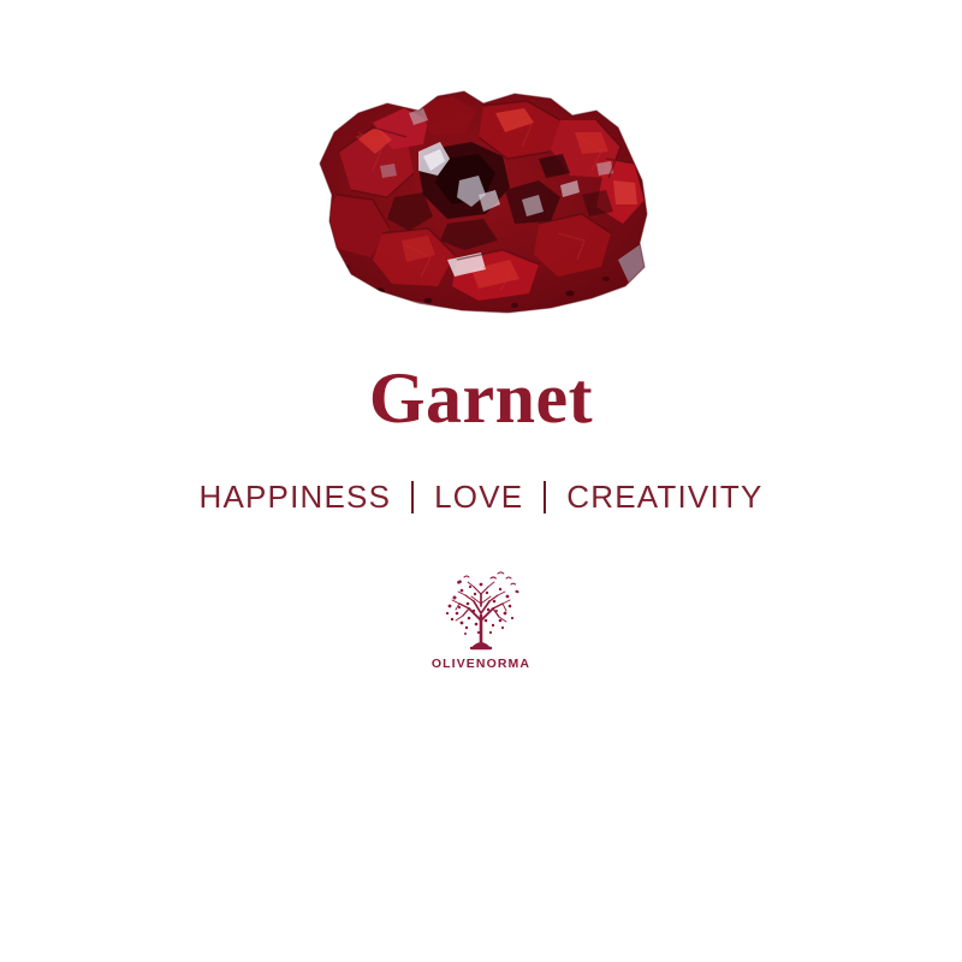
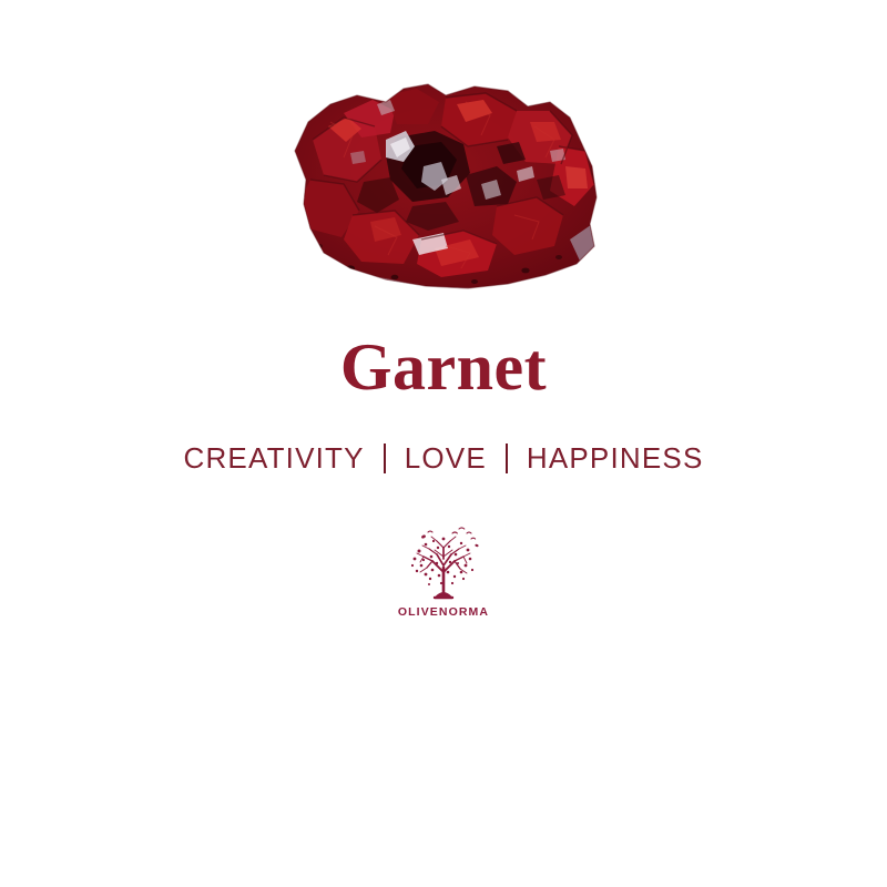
  Garnet
- HAPPINESS
+ CREATIVITY
  LOVE
- CREATIVITY
+ HAPPINESS
  OLIVENORMA
